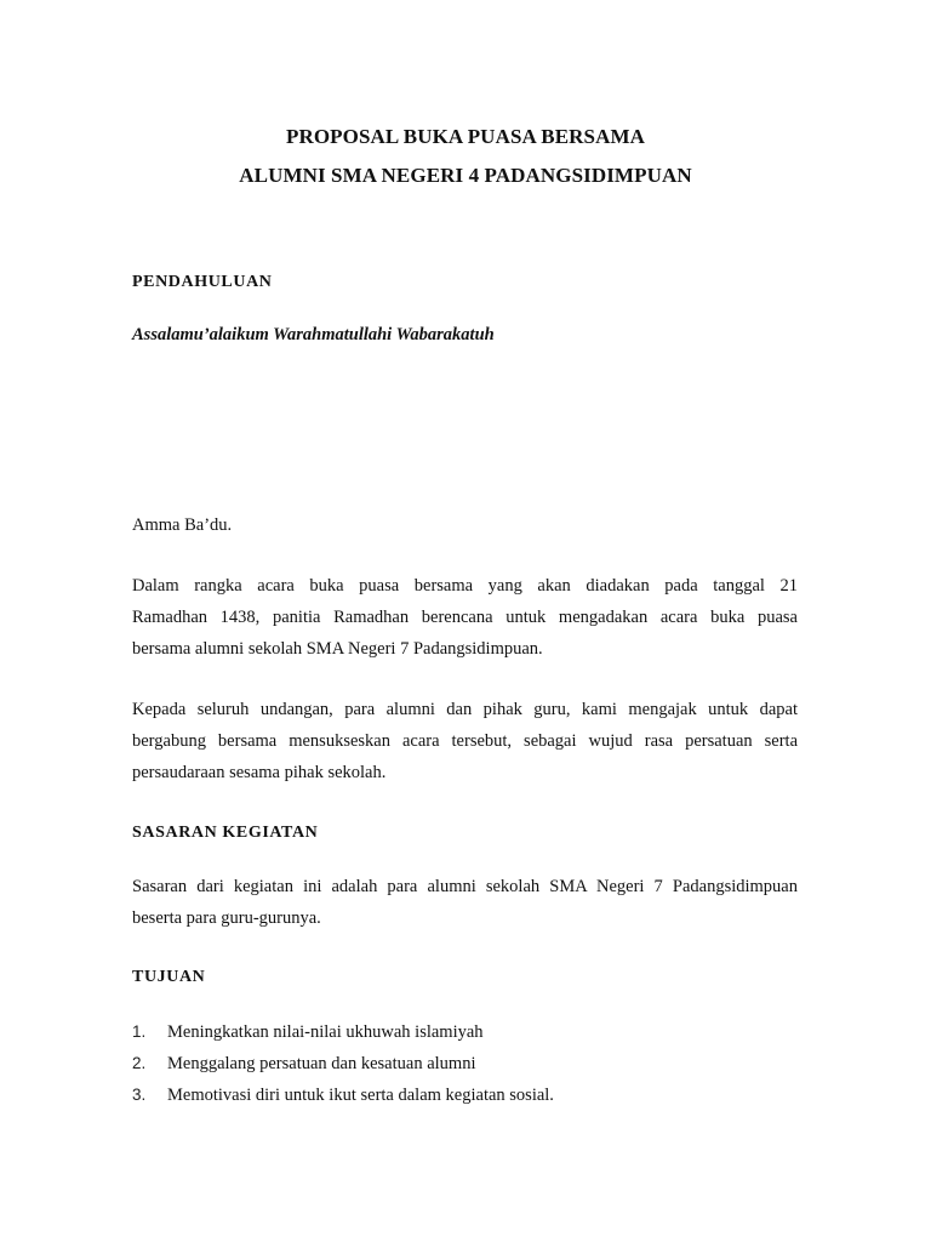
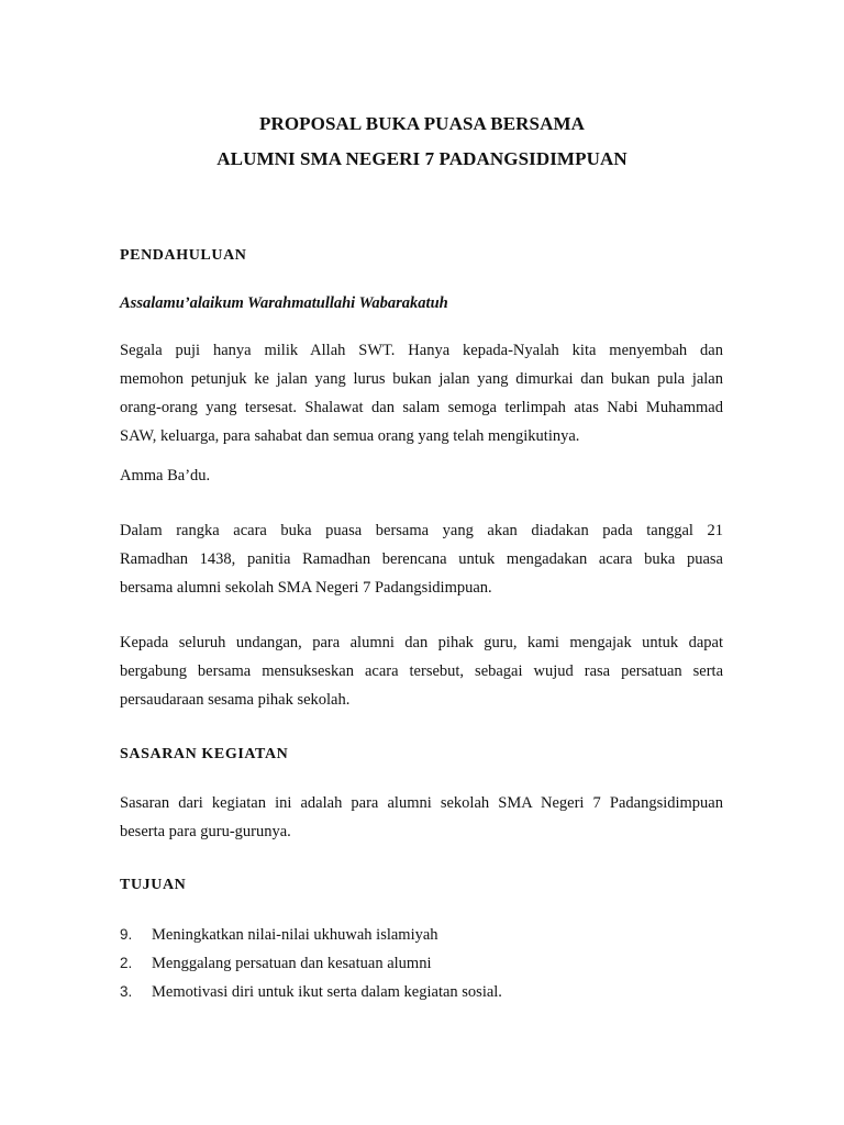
  PROPOSAL BUKA PUASA BERSAMA
- ALUMNI SMA NEGERI 4 PADANGSIDIMPUAN
+ ALUMNI SMA NEGERI 7 PADANGSIDIMPUAN
  PENDAHULUAN
  Assalamu’alaikum Warahmatullahi Wabarakatuh
+ Segala puji hanya milik Allah SWT. Hanya kepada-Nyalah kita menyembah dan
+ memohon petunjuk ke jalan yang lurus bukan jalan yang dimurkai dan bukan pula jalan
+ orang-orang yang tersesat. Shalawat dan salam semoga terlimpah atas Nabi Muhammad
+ SAW, keluarga, para sahabat dan semua orang yang telah mengikutinya.
  Amma Ba’du.
  Dalam rangka acara buka puasa bersama yang akan diadakan pada tanggal 21
  Ramadhan 1438, panitia Ramadhan berencana untuk mengadakan acara buka puasa
  bersama alumni sekolah SMA Negeri 7 Padangsidimpuan.
  Kepada seluruh undangan, para alumni dan pihak guru, kami mengajak untuk dapat
  bergabung bersama mensukseskan acara tersebut, sebagai wujud rasa persatuan serta
  persaudaraan sesama pihak sekolah.
  SASARAN KEGIATAN
  Sasaran dari kegiatan ini adalah para alumni sekolah SMA Negeri 7 Padangsidimpuan
  beserta para guru-gurunya.
  TUJUAN
- 1. Meningkatkan nilai-nilai ukhuwah islamiyah
+ 9. Meningkatkan nilai-nilai ukhuwah islamiyah
  2. Menggalang persatuan dan kesatuan alumni
  3. Memotivasi diri untuk ikut serta dalam kegiatan sosial.
